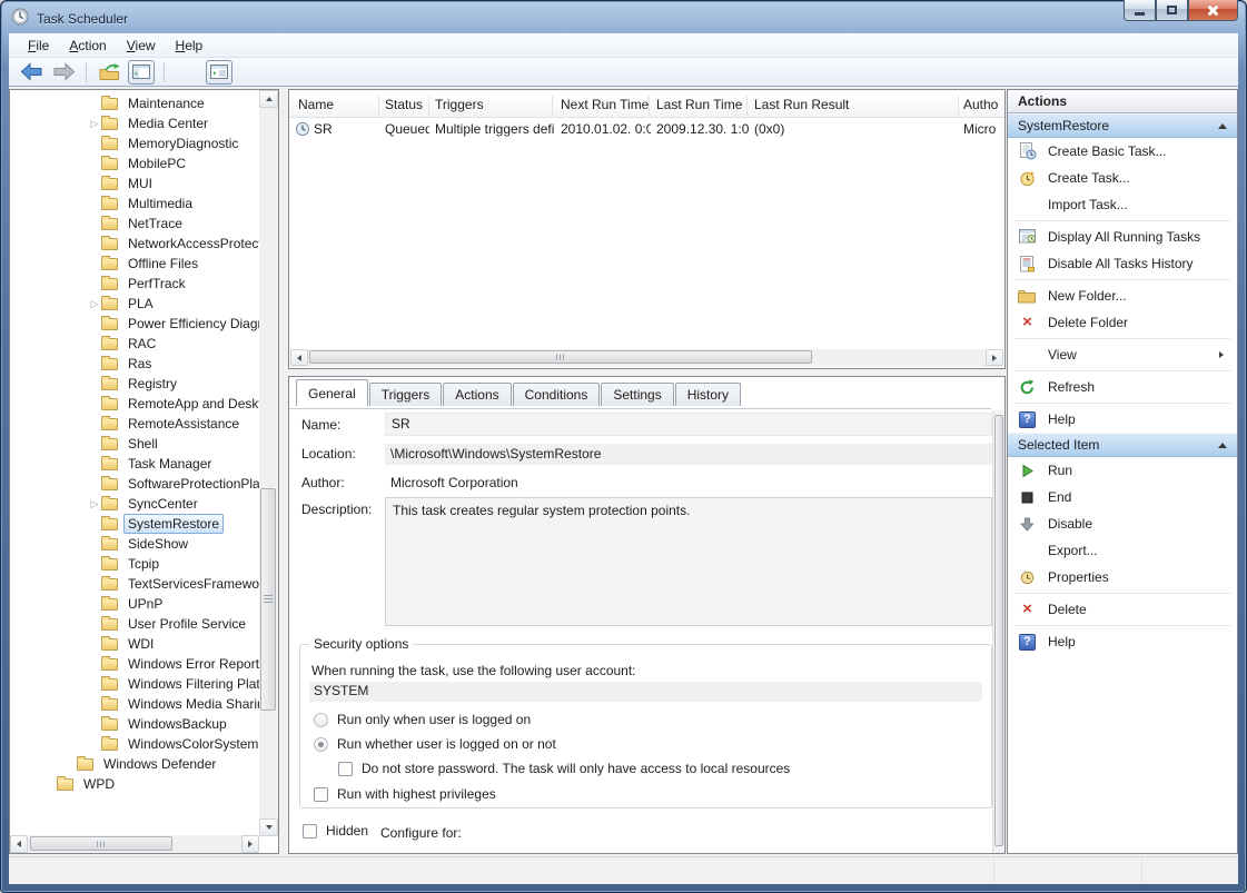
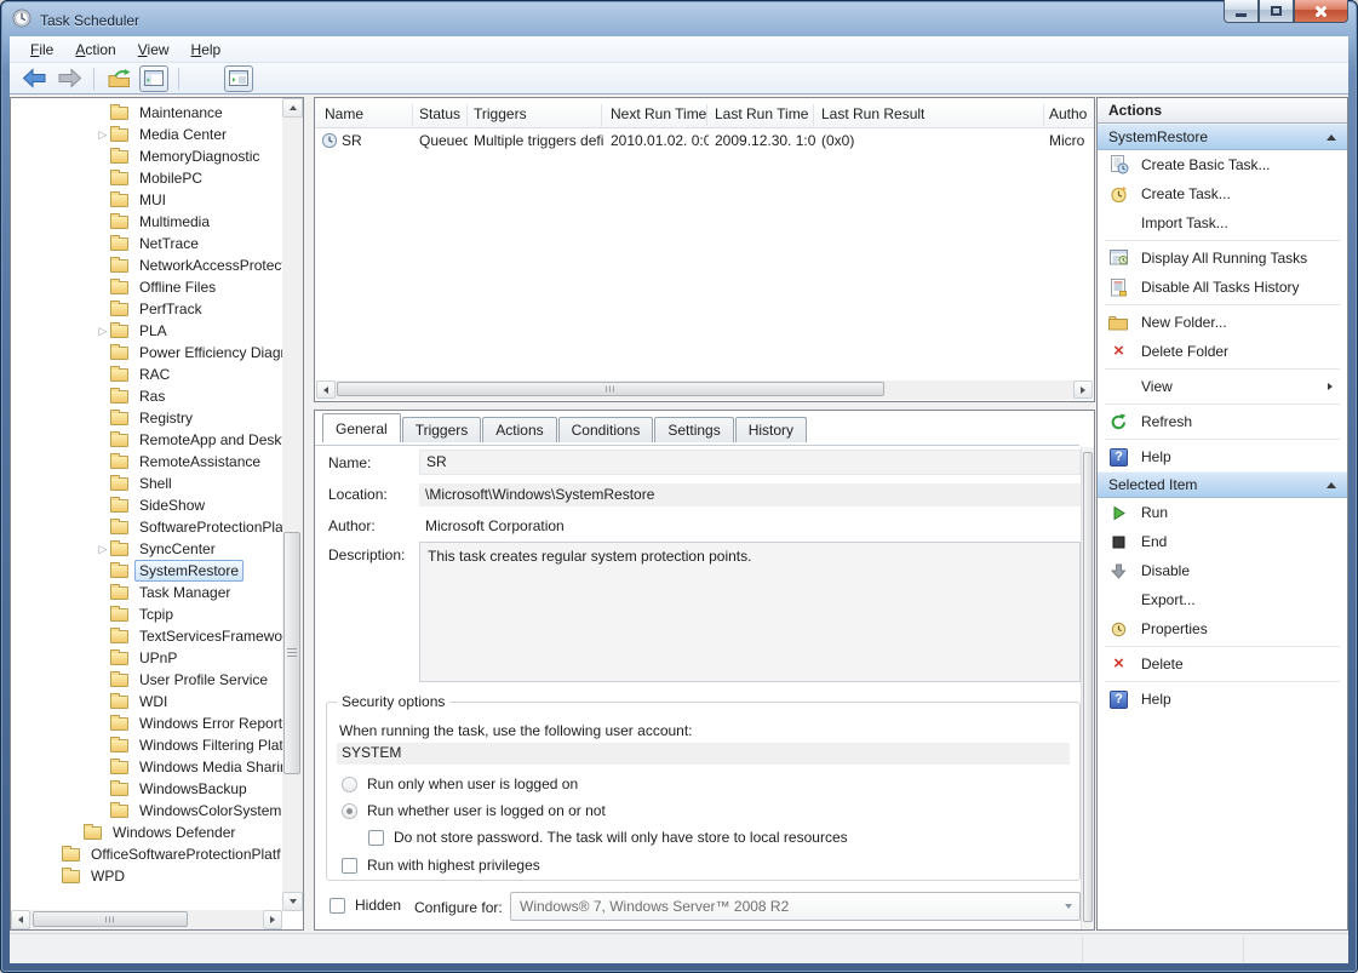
  Task Scheduler
  File
  Action
  View
  Help
  Maintenance
  ▷
  Media Center
  MemoryDiagnostic
  MobilePC
  MUI
  Multimedia
  NetTrace
  NetworkAccessProtec
  Offline Files
  PerfTrack
  ▷
  PLA
  Power Efficiency Diag
  RAC
  Ras
  Registry
  RemoteApp and Desk
  RemoteAssistance
  Shell
- Task Manager
+ SideShow
  SoftwareProtectionPla
  ▷
  SyncCenter
  SystemRestore
- SideShow
+ Task Manager
  Tcpip
  TextServicesFramewo
  UPnP
  User Profile Service
  WDI
  Windows Error Report
  Windows Filtering Pla
  Windows Media Shari
  WindowsBackup
  WindowsColorSystem
  Windows Defender
+ OfficeSoftwareProtectionPlatf
  WPD
  Name
  Status
  Triggers
  Next Run Time
  Last Run Time
  Last Run Result
  Autho
  SR
  Queued
  Multiple triggers defi
  2010.01.02. 0:0
  2009.12.30. 1:0
  (0x0)
  Micro
  General
  Triggers
  Actions
  Conditions
  Settings
  History
  Name:
  SR
  Location:
  \Microsoft\Windows\SystemRestore
  Author:
  Microsoft Corporation
  Description:
  This task creates regular system protection points.
  Security options
  When running the task, use the following user account:
  SYSTEM
  Run only when user is logged on
  Run whether user is logged on or not
- Do not store password. The task will only have access to local resources
+ Do not store password. The task will only have store to local resources
  Run with highest privileges
  Hidden
  Configure for:
+ Windows® 7, Windows Server™ 2008 R2
  Actions
  SystemRestore
  Create Basic Task...
  Create Task...
  Import Task...
  Display All Running Tasks
  Disable All Tasks History
  New Folder...
  ×
  Delete Folder
  View
  Refresh
  ?
  Help
  Selected Item
  Run
  End
  Disable
  Export...
  Properties
  ×
  Delete
  ?
  Help
